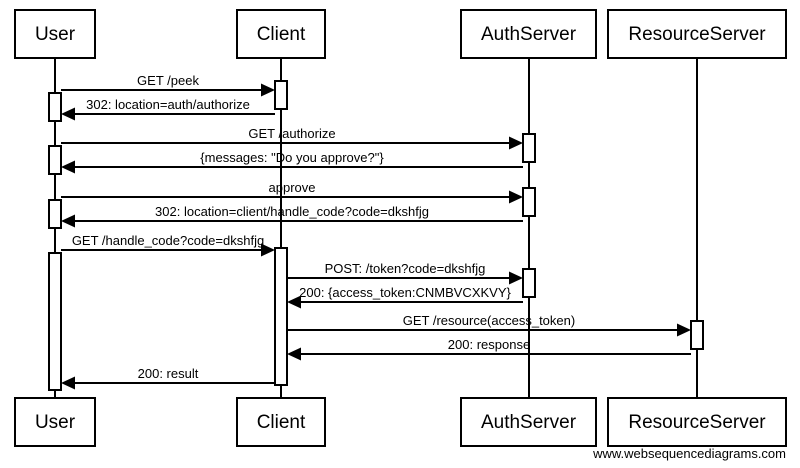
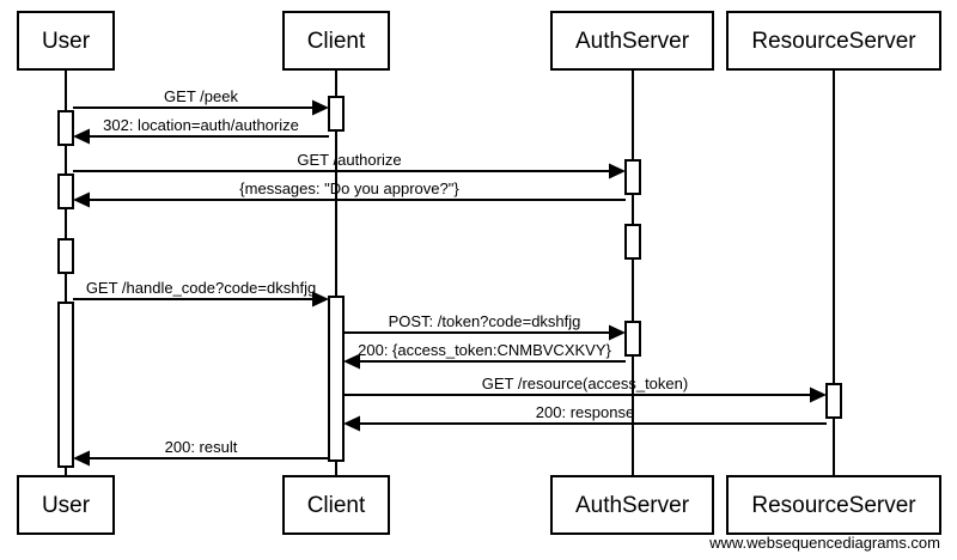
  GET /peek
  302: location=auth/authorize
  GET /authorize
  {messages: "Do you approve?"}
- approve
- 302: location=client/handle_code?code=dkshfjg
  GET /handle_code?code=dkshfjg
  POST: /token?code=dkshfjg
  200: {access_token:CNMBVCXKVY}
  GET /resource(access_token)
  200: response
  200: result
  User
  User
  Client
  Client
  AuthServer
  AuthServer
  ResourceServer
  ResourceServer
  www.websequencediagrams.com
